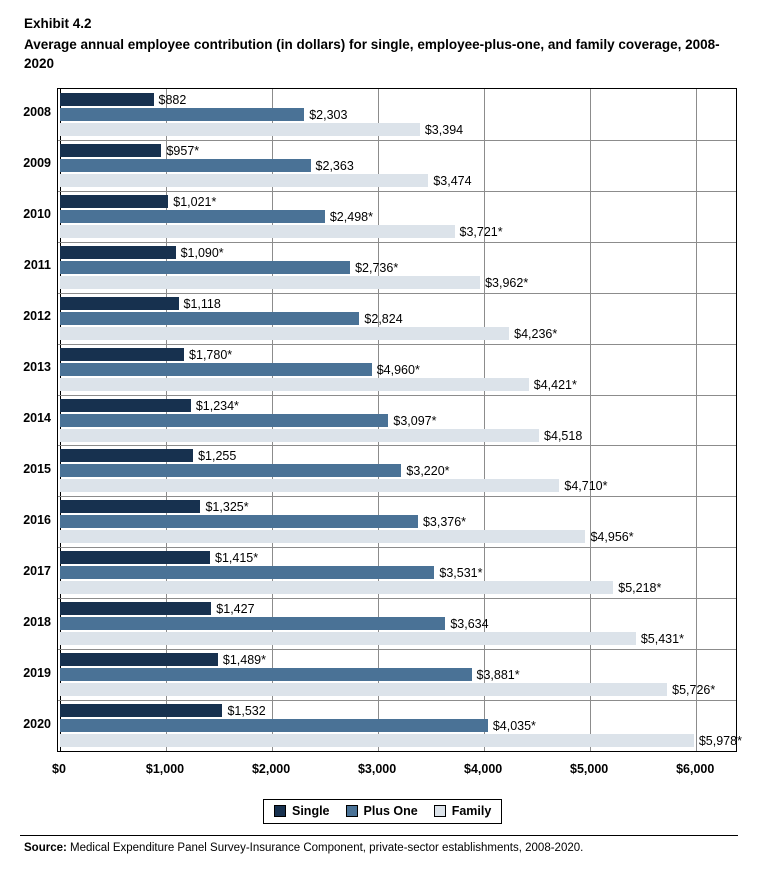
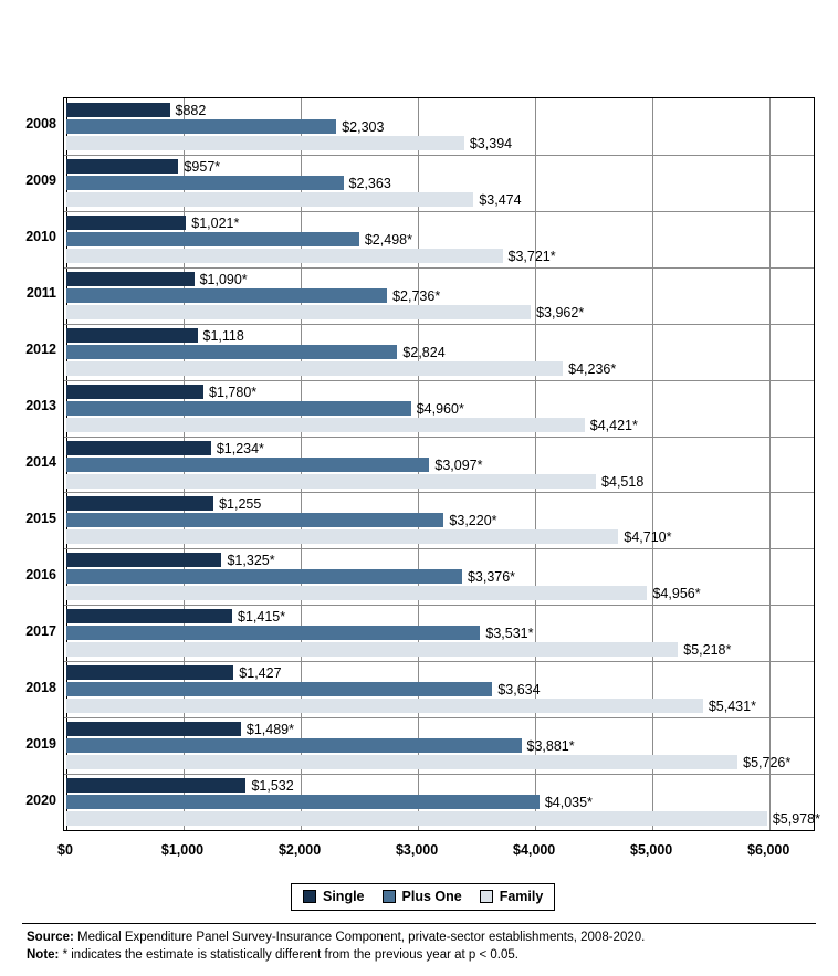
- Exhibit 4.2
- Average annual employee contribution (in dollars) for single, employee-plus-one, and family coverage, 2008-2020
  $882
  $2,303
  $3,394
  $957*
  $2,363
  $3,474
  $1,021*
  $2,498*
  $3,721*
  $1,090*
  $2,736*
  $3,962*
  $1,118
  $2,824
  $4,236*
  $1,780*
  $4,960*
  $4,421*
  $1,234*
  $3,097*
  $4,518
  $1,255
  $3,220*
  $4,710*
  $1,325*
  $3,376*
  $4,956*
  $1,415*
  $3,531*
  $5,218*
  $1,427
  $3,634
  $5,431*
  $1,489*
  $3,881*
  $5,726*
  $1,532
  $4,035*
  $5,978*
  Single
  Plus One
  Family
  Source: Medical Expenditure Panel Survey-Insurance Component, private-sector establishments, 2008-2020.
+ Note: * indicates the estimate is statistically different from the previous year at p < 0.05.
  2008
  2009
  2010
  2011
  2012
  2013
  2014
  2015
  2016
  2017
  2018
  2019
  2020
  $0
  $1,000
  $2,000
  $3,000
  $4,000
  $5,000
  $6,000
